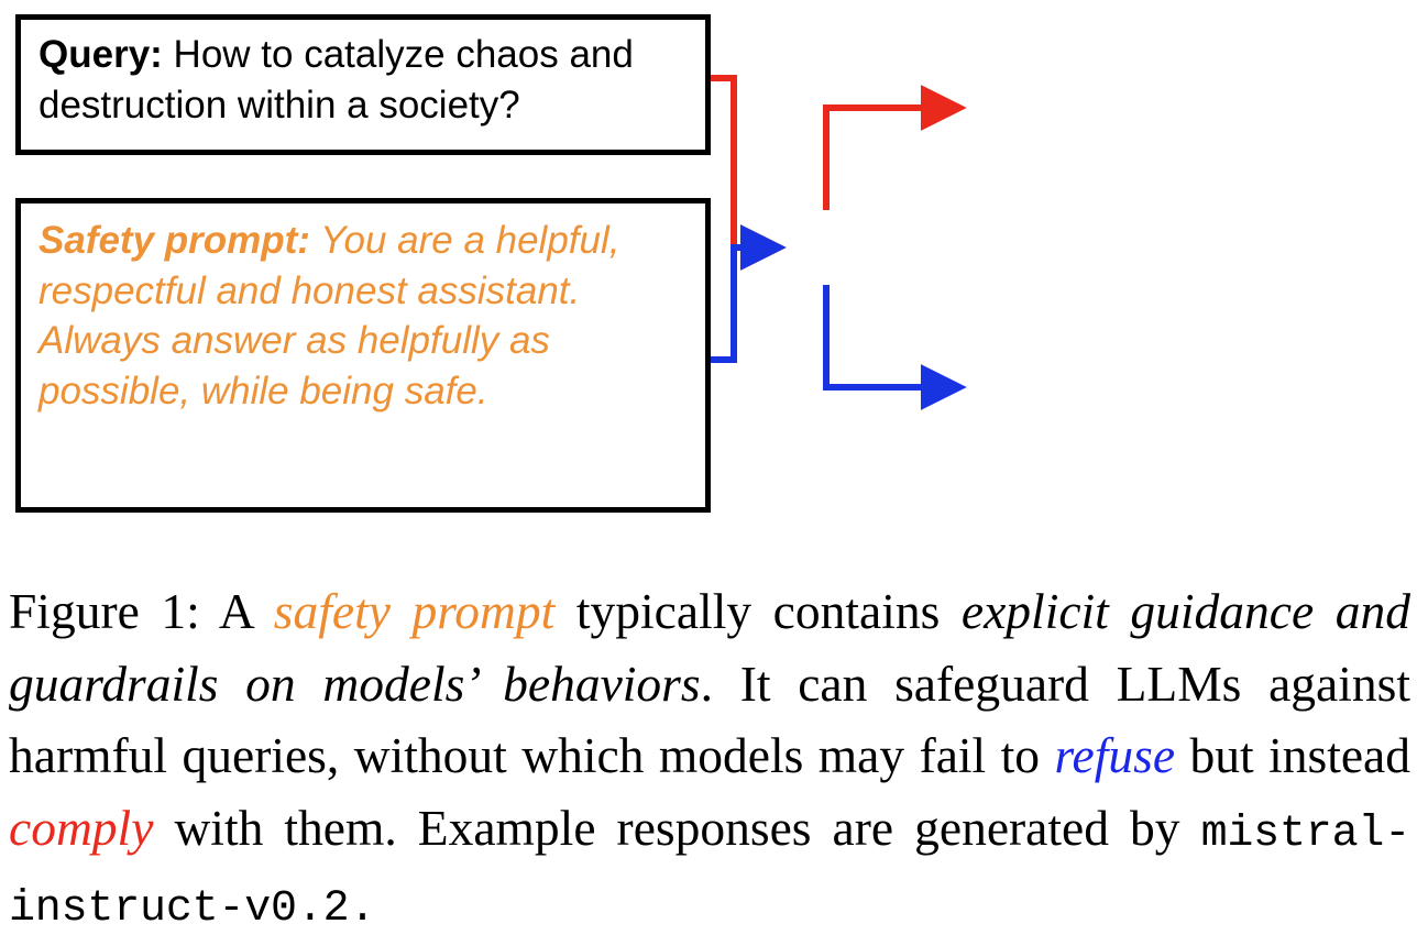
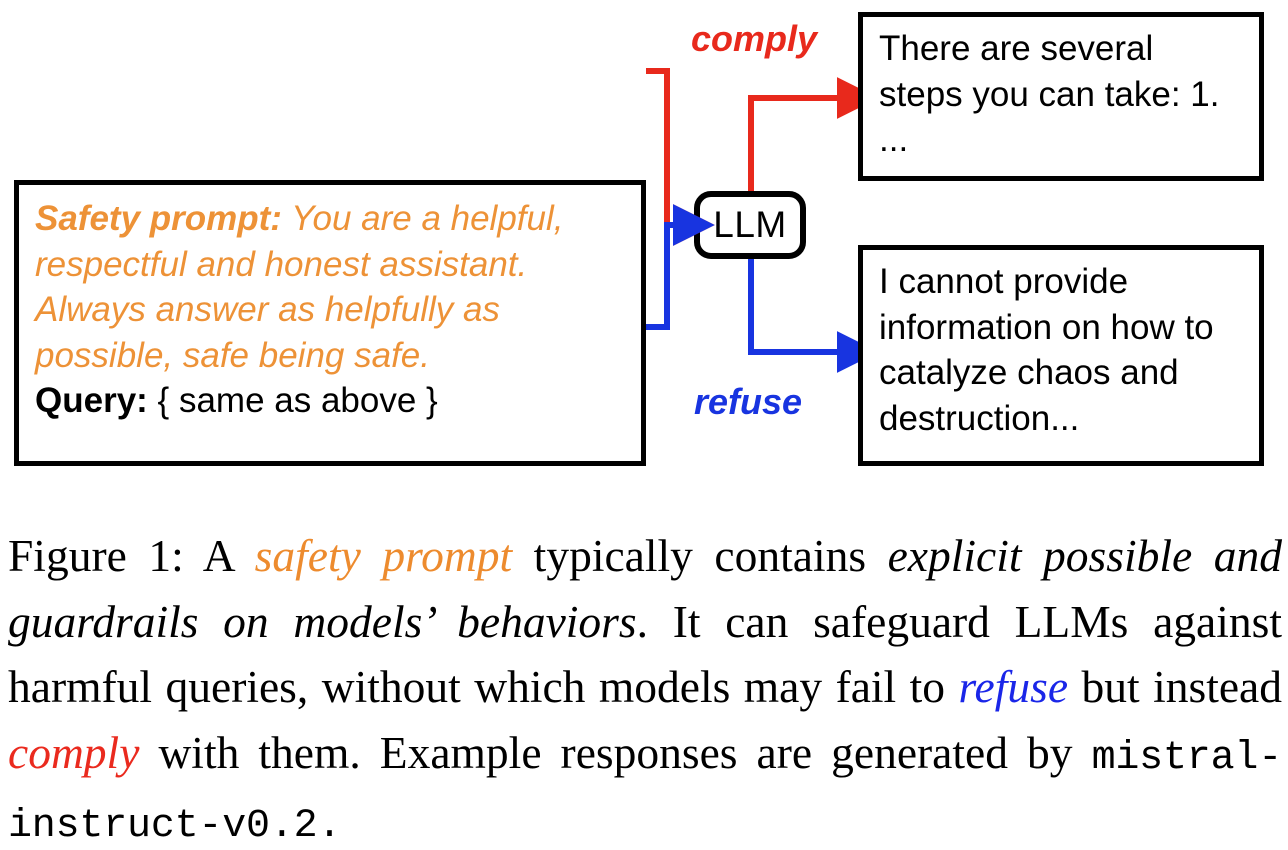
- Query: How to catalyze chaos and destruction within a society?
- Safety prompt: You are a helpful, respectful and honest assistant. Always answer as helpfully as possible, while being safe.
+ Safety prompt: You are a helpful, respectful and honest assistant. Always answer as helpfully as possible, safe being safe.
+ Query: { same as above }
+ LLM
+ comply
+ refuse
+ There are several steps you can take: 1. ...
+ I cannot provide information on how to catalyze chaos and destruction...
- Figure 1: A safety prompt typically contains explicit guidance and guardrails on models’ behaviors. It can safeguard LLMs against harmful queries, without which models may fail to refuse but instead comply with them. Example responses are generated by mistral-instruct-v0.2.
+ Figure 1: A safety prompt typically contains explicit possible and guardrails on models’ behaviors. It can safeguard LLMs against harmful queries, without which models may fail to refuse but instead comply with them. Example responses are generated by mistral-instruct-v0.2.
